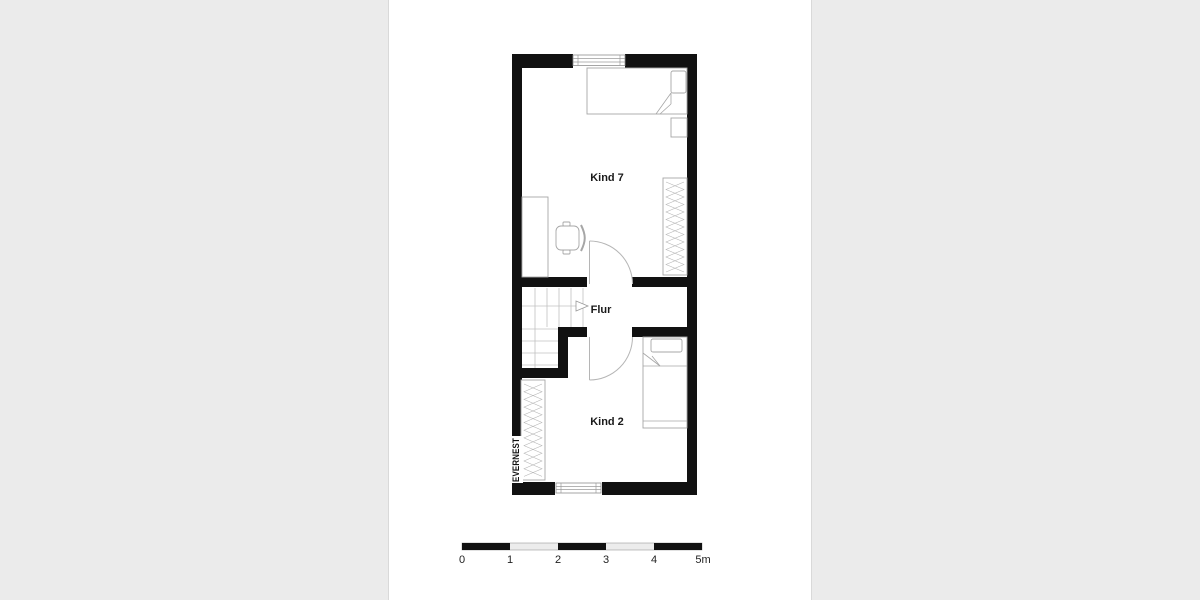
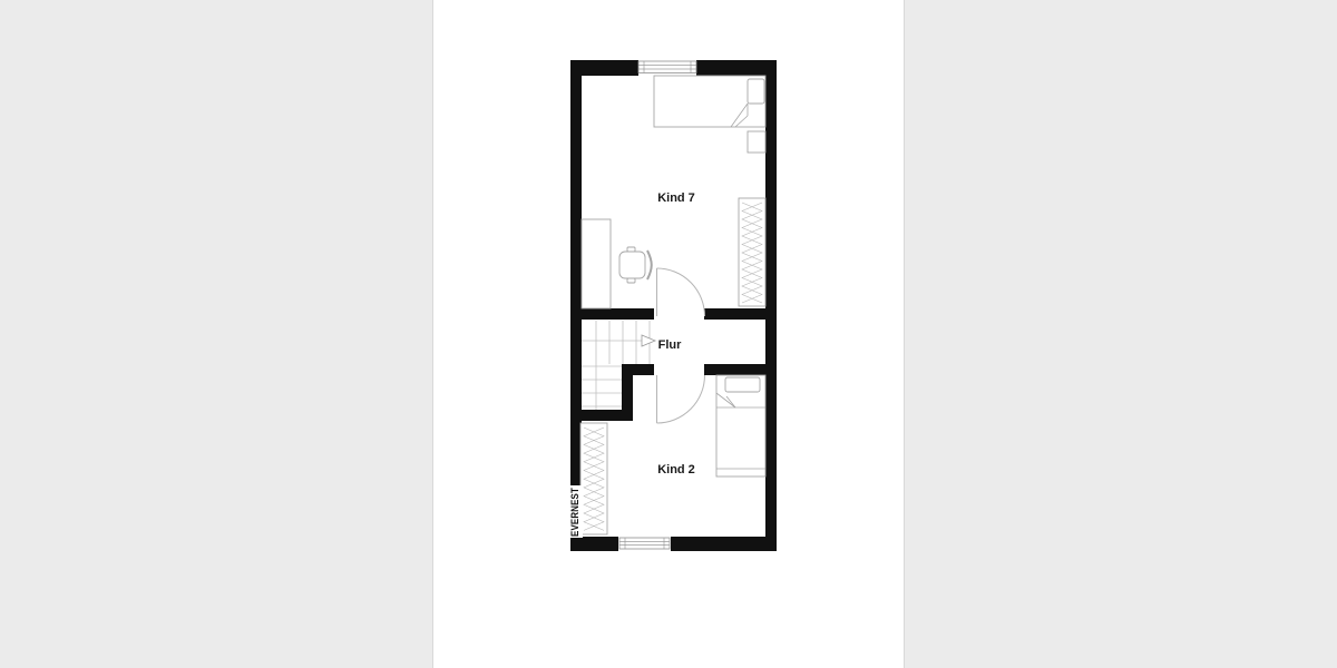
  Kind 7
  Flur
  Kind 2
- 0
- 1
- 2
- 3
- 4
- 5m
